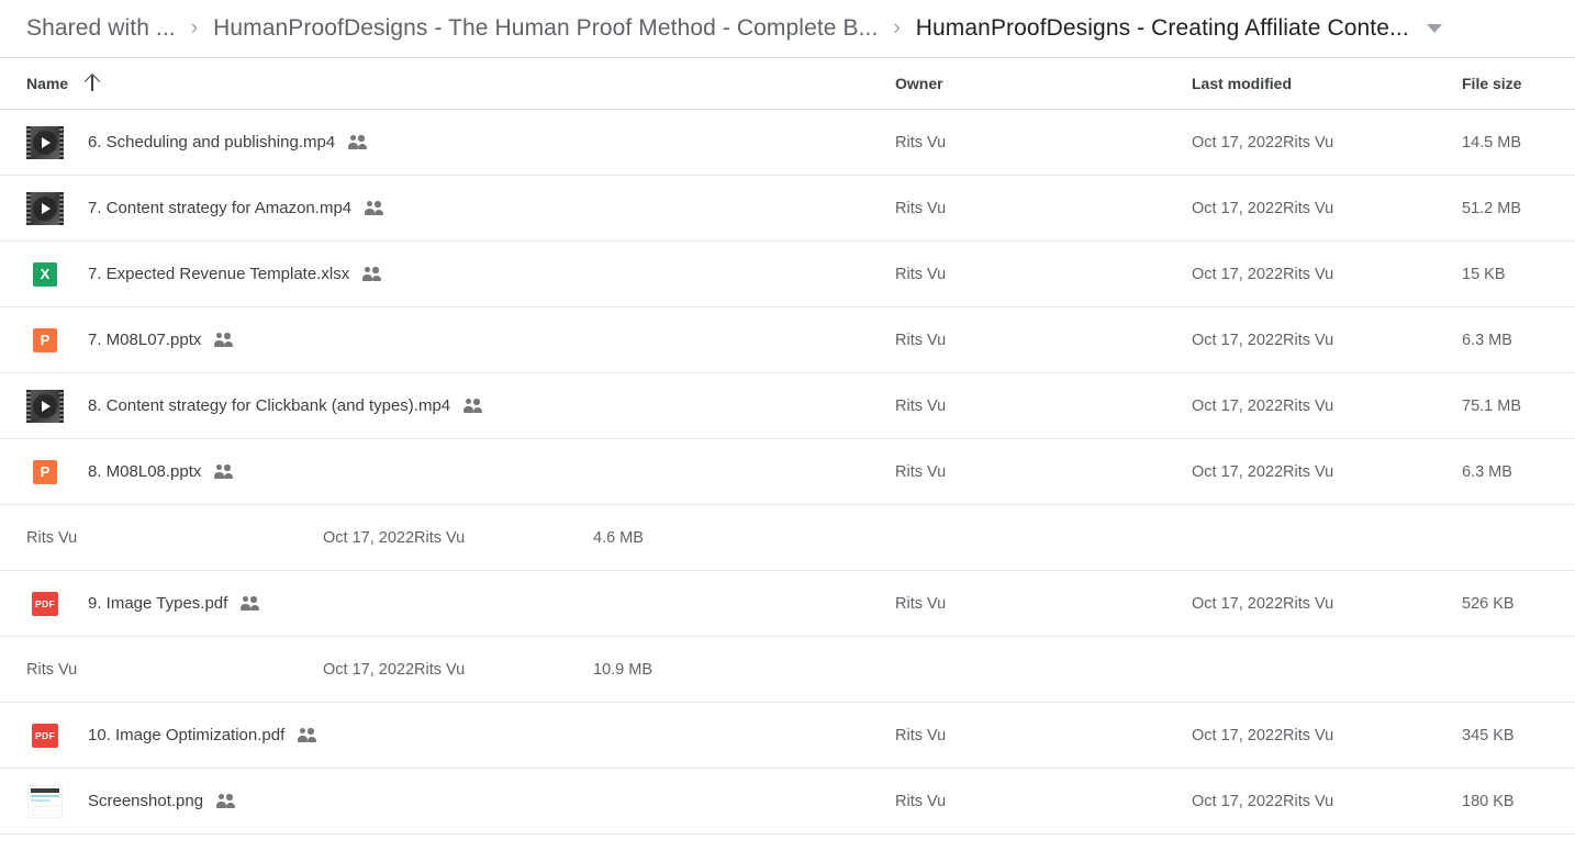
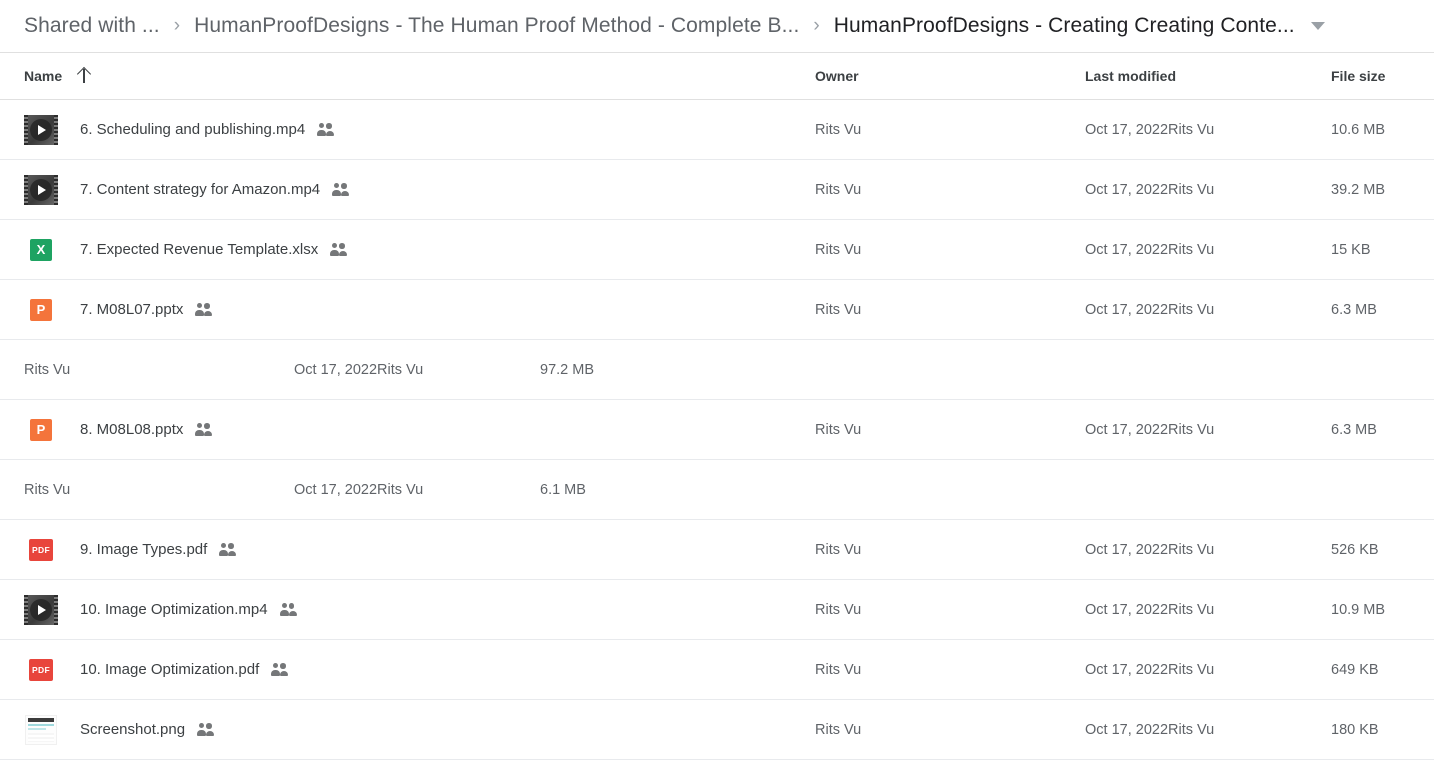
  Shared with ...
  ›
  HumanProofDesigns - The Human Proof Method - Complete B...
  ›
- HumanProofDesigns - Creating Affiliate Conte...
+ HumanProofDesigns - Creating Creating Conte...
  Name
  Owner
  Last modified
  File size
  6. Scheduling and publishing.mp4
  Rits Vu
  Oct 17, 2022Rits Vu
- 14.5 MB
+ 10.6 MB
  7. Content strategy for Amazon.mp4
  Rits Vu
  Oct 17, 2022Rits Vu
- 51.2 MB
+ 39.2 MB
  X
  7. Expected Revenue Template.xlsx
  Rits Vu
  Oct 17, 2022Rits Vu
  15 KB
  P
  7. M08L07.pptx
  Rits Vu
  Oct 17, 2022Rits Vu
  6.3 MB
- 8. Content strategy for Clickbank (and types).mp4
  Rits Vu
  Oct 17, 2022Rits Vu
- 75.1 MB
+ 97.2 MB
  P
  8. M08L08.pptx
  Rits Vu
  Oct 17, 2022Rits Vu
  6.3 MB
  Rits Vu
  Oct 17, 2022Rits Vu
- 4.6 MB
+ 6.1 MB
  PDF
  9. Image Types.pdf
  Rits Vu
  Oct 17, 2022Rits Vu
  526 KB
+ 10. Image Optimization.mp4
  Rits Vu
  Oct 17, 2022Rits Vu
  10.9 MB
  PDF
  10. Image Optimization.pdf
  Rits Vu
  Oct 17, 2022Rits Vu
- 345 KB
+ 649 KB
  Screenshot.png
  Rits Vu
  Oct 17, 2022Rits Vu
  180 KB
